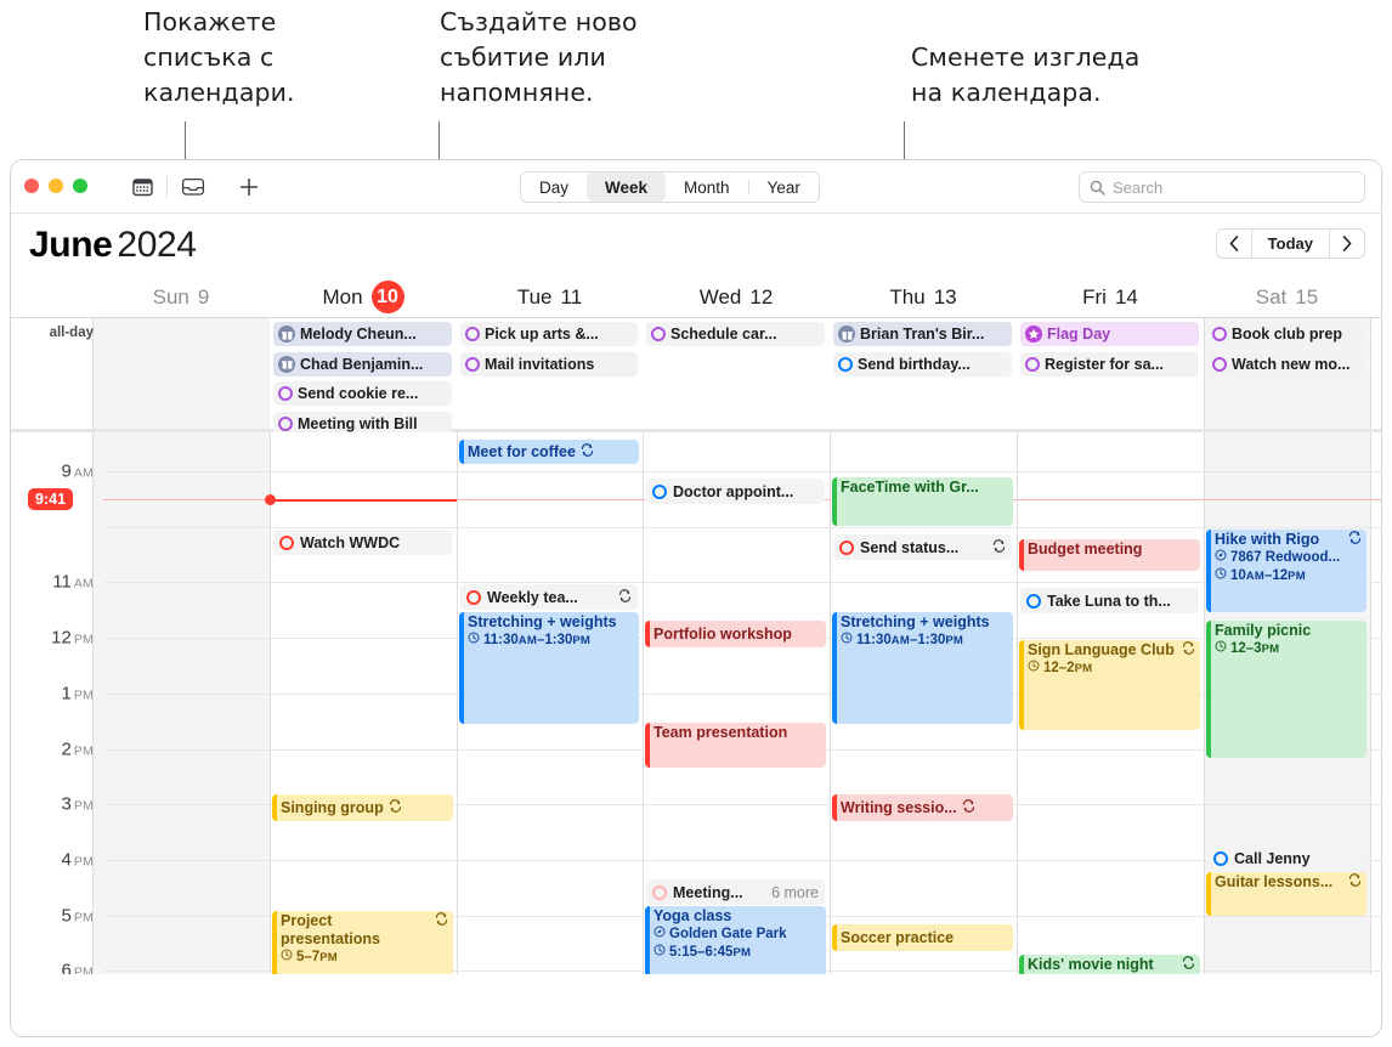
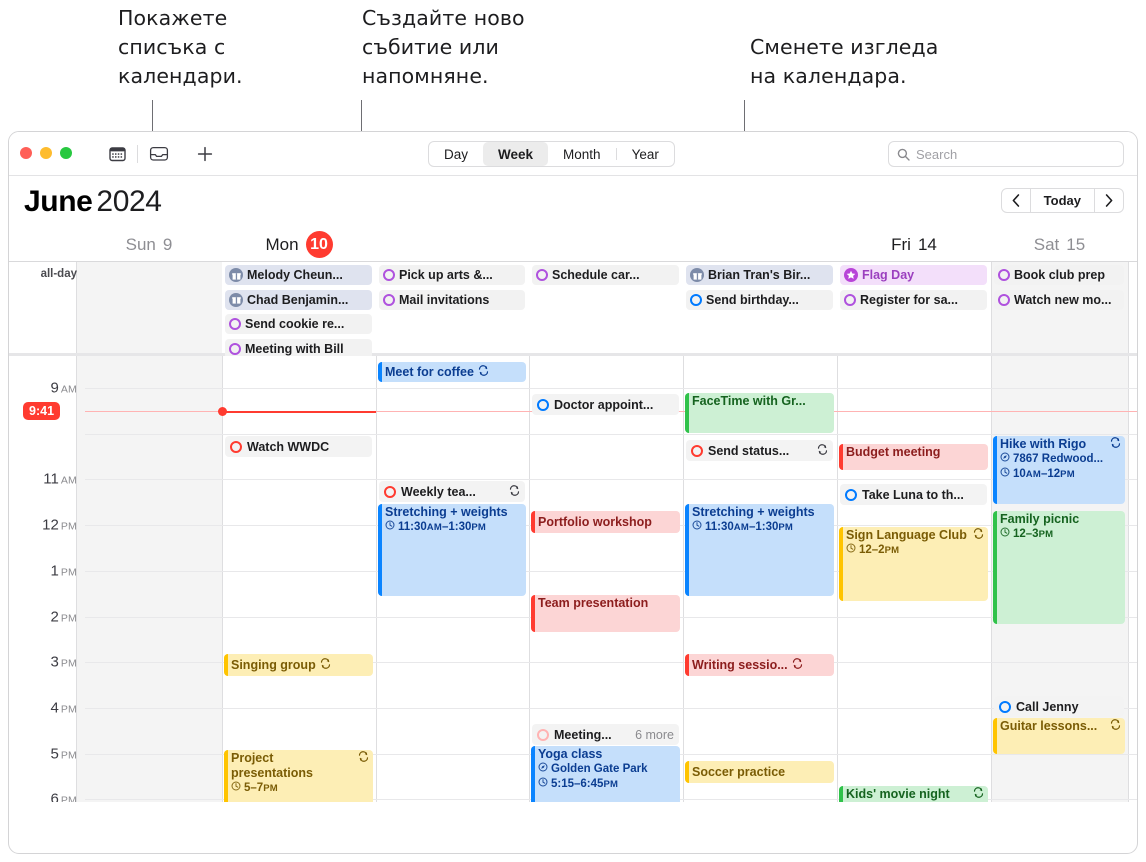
  Покажете
  списъка с
  календари.
  Създайте ново
  събитие или
  напомняне.
  Сменете изгледа
  на календара.
  Day
  Week
  Month
  Year
  Search
  June 2024
  Today
  Sun
  9
  Mon
  10
- Tue
- 11
- Wed
- 12
- Thu
- 13
  Fri
  14
  Sat
  15
  all-day
  Melody Cheun...
  Chad Benjamin...
  Send cookie re...
  Meeting with Bill
  Pick up arts &...
  Mail invitations
  Schedule car...
  Brian Tran's Bir...
  Send birthday...
  Flag Day
  Register for sa...
  Book club prep
  Watch new mo...
  9 AM
  11 AM
  12 PM
  1 PM
  2 PM
  3 PM
  4 PM
  5 PM
  6 PM
  9:41
  Meet for coffee
  Doctor appoint...
  FaceTime with Gr...
  Watch WWDC
  Send status...
  Budget meeting
  Hike with Rigo
  7867 Redwood...
  10AM–12PM
  Weekly tea...
  Take Luna to th...
  Stretching + weights
  11:30AM–1:30PM
  Stretching + weights
  11:30AM–1:30PM
  Portfolio workshop
  Sign Language Club
  12–2PM
  Family picnic
  12–3PM
  Team presentation
  Singing group
  Writing sessio...
  Call Jenny
  Meeting...
  6 more
  Guitar lessons...
  Project presentations
  5–7PM
  Yoga class
  Golden Gate Park
  5:15–6:45PM
  Soccer practice
  Kids' movie night
